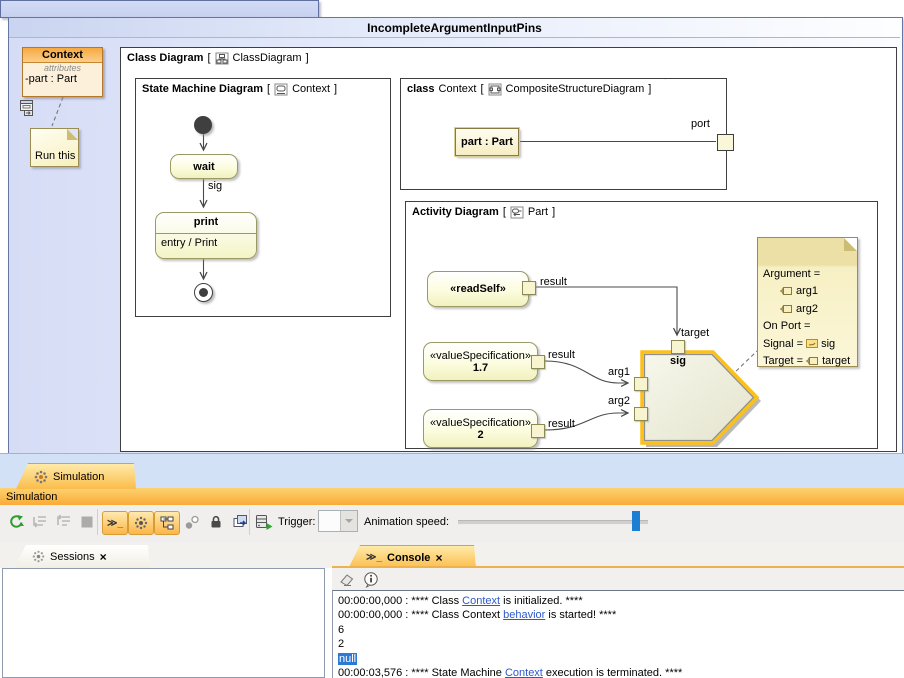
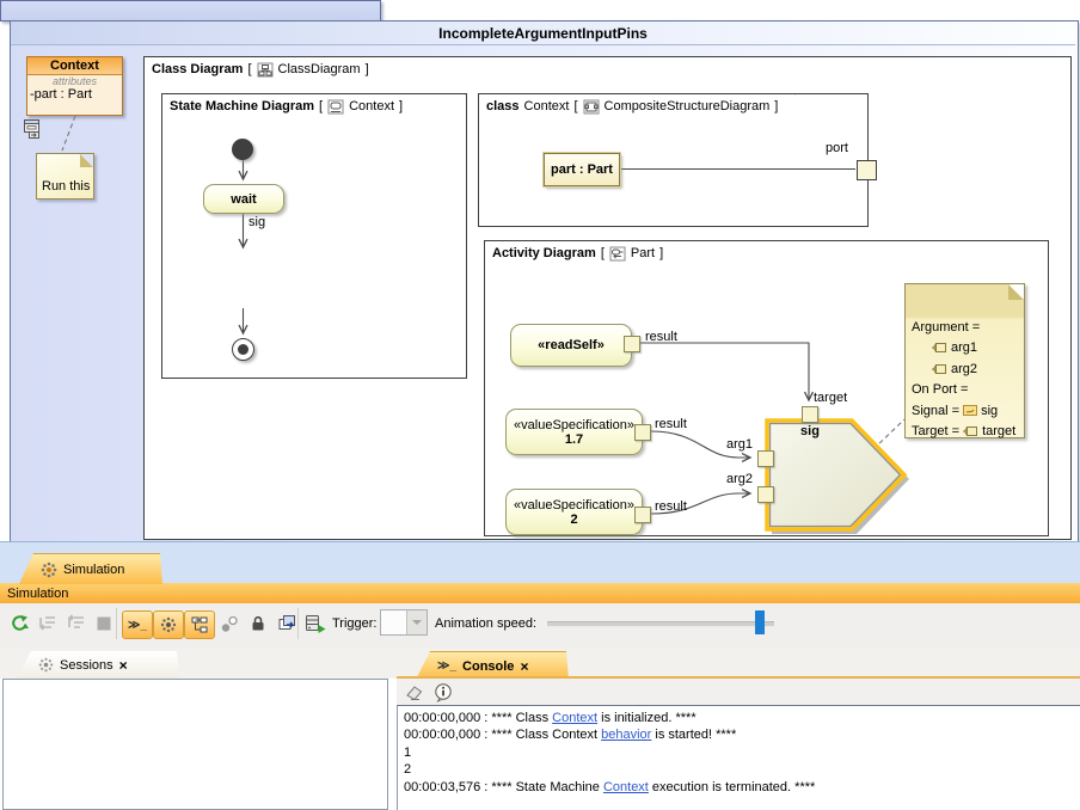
  IncompleteArgumentInputPins
  Context
  attributes
  -part : Part
  Run this
  Class Diagram
  [
  ClassDiagram
  ]
  State Machine Diagram
  [
  Context
  ]
  wait
  sig
- print
- entry / Print
  class
  Context
  [
  CompositeStructureDiagram
  ]
  part : Part
  port
  Activity Diagram
  [
  Part
  ]
  «readSelf»
  result
  «valueSpecification»
  1.7
  result
  «valueSpecification»
  2
  result
  arg1
  arg2
  target
  sig
  Argument =
  arg1
  arg2
  On Port =
  Signal =
  sig
  Target =
  target
  Simulation
  Simulation
  ≫_
  Trigger:
  Animation speed:
  Sessions
  ×
  ≫_
  Console
  ×
  00:00:00,000 : **** Class Context is initialized. ****
  00:00:00,000 : **** Class Context behavior is started! ****
- 6
+ 1
  2
- null
  00:00:03,576 : **** State Machine Context execution is terminated. ****
